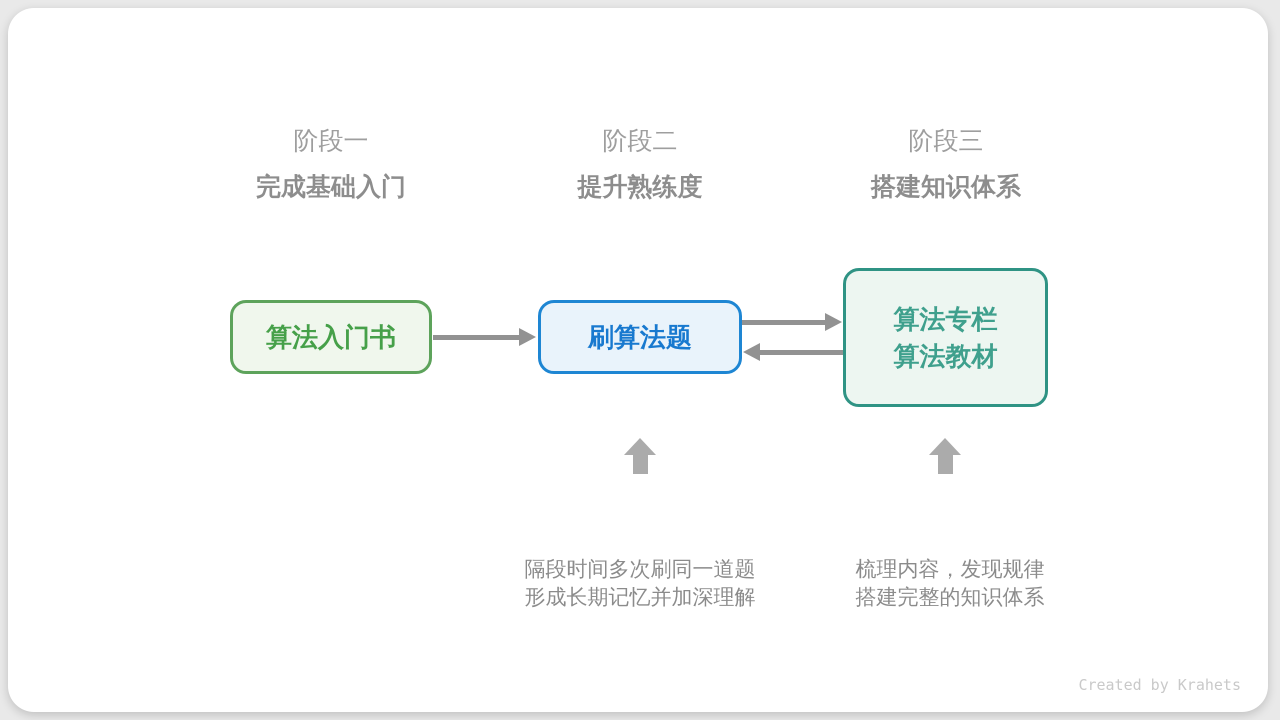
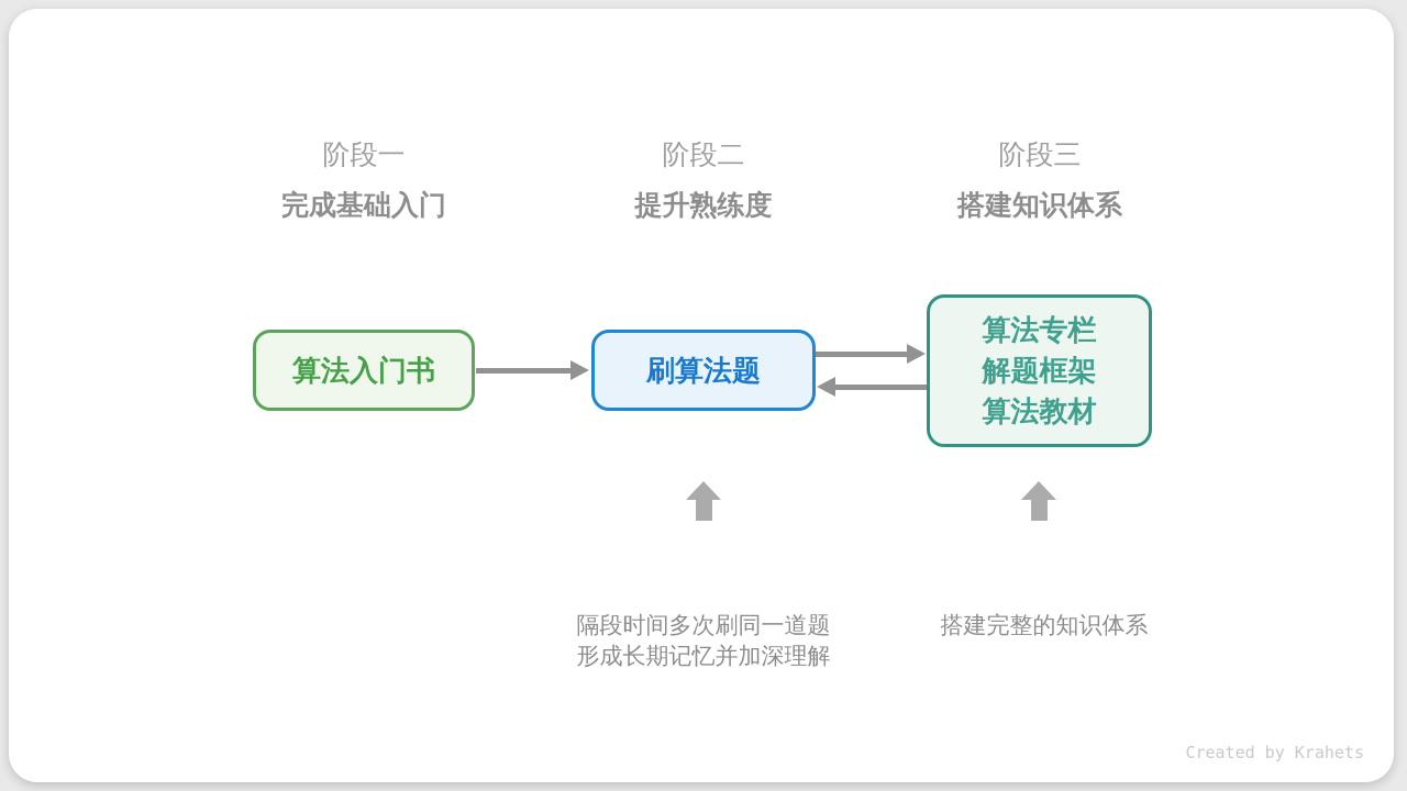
  阶段一
  完成基础入门
  阶段二
  提升熟练度
  阶段三
  搭建知识体系
  算法入门书
  刷算法题
  算法专栏
+ 解题框架
  算法教材
  隔段时间多次刷同一道题
  形成长期记忆并加深理解
- 梳理内容，发现规律
  搭建完整的知识体系
  Created by Krahets
